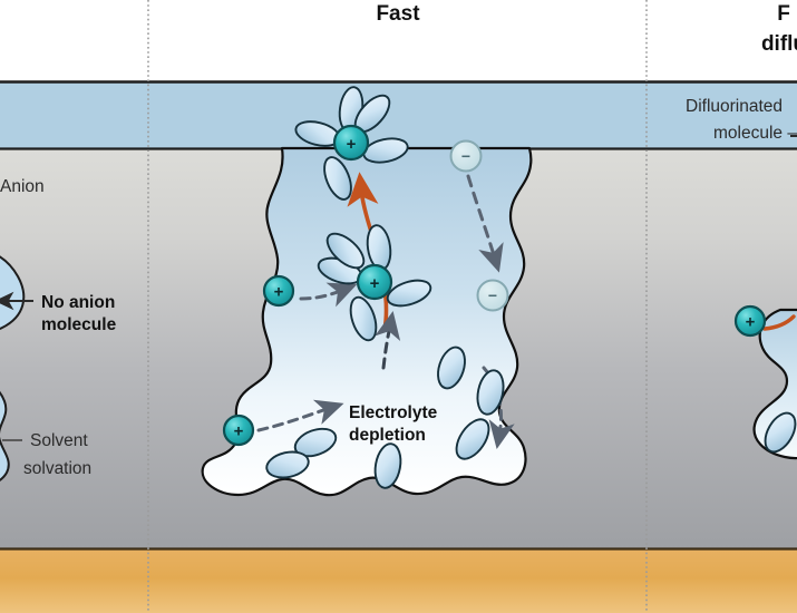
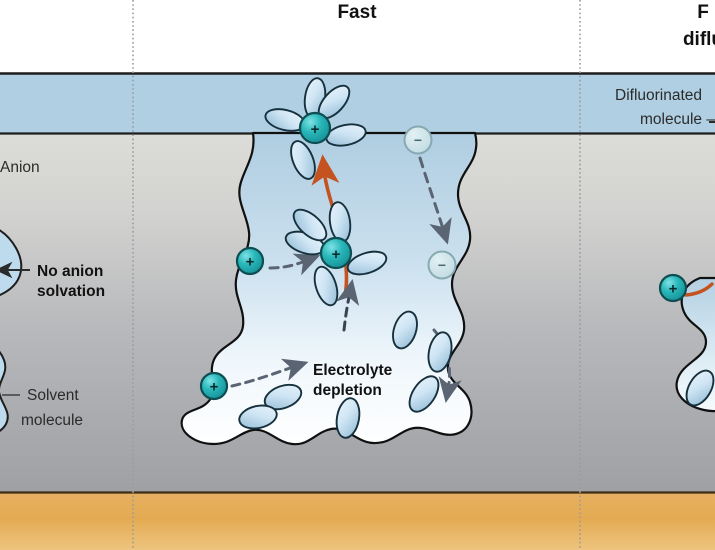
  +
  +
  +
  +
  +
  −
  −
  Fast
  F
  difl
  Anion
  No anion
- molecule
+ solvation
  Solvent
- solvation
+ molecule
  Electrolyte
  depletion
  Difluorinated
  molecule —
